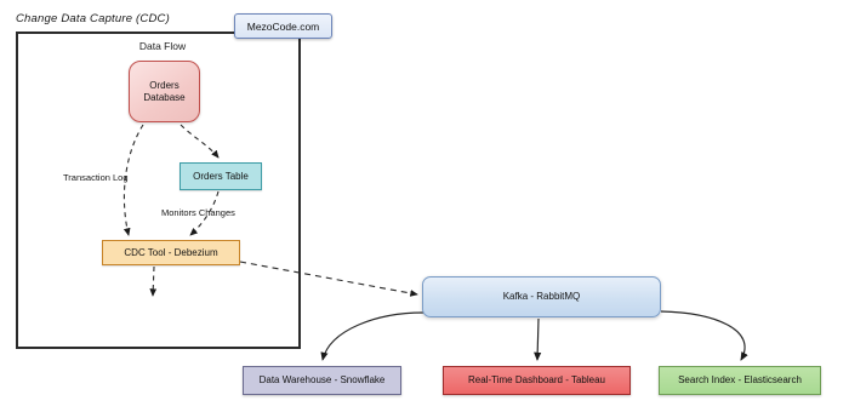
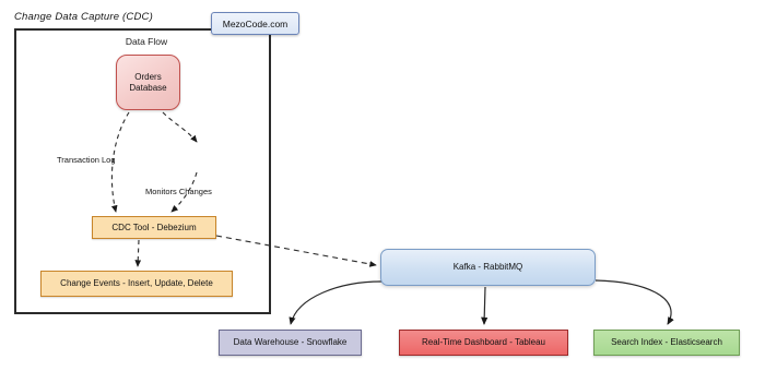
  Change Data Capture (CDC)
  Data Flow
  MezoCode.com
  Transaction Log
  Monitors Changes
  Orders
  Database
- Orders Table
  CDC Tool - Debezium
+ Change Events - Insert, Update, Delete
  Kafka - RabbitMQ
  Data Warehouse - Snowflake
  Real-Time Dashboard - Tableau
  Search Index - Elasticsearch
